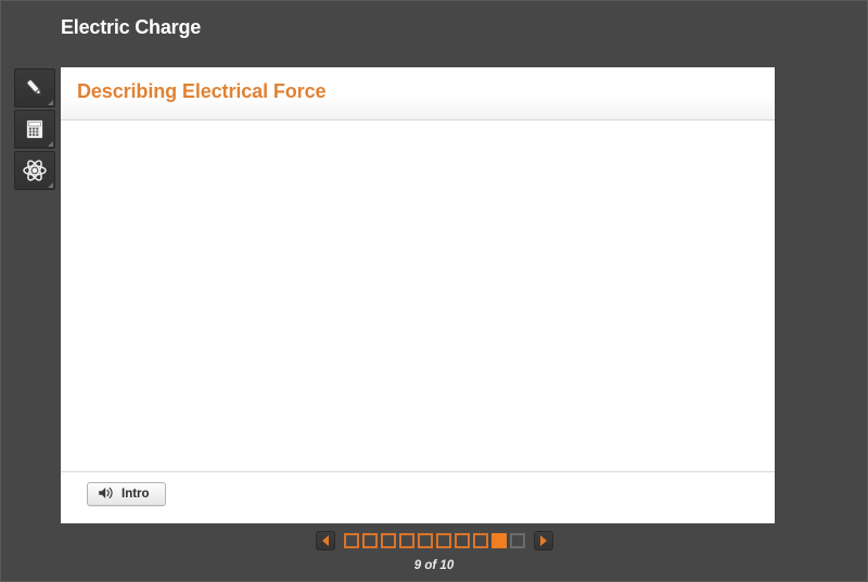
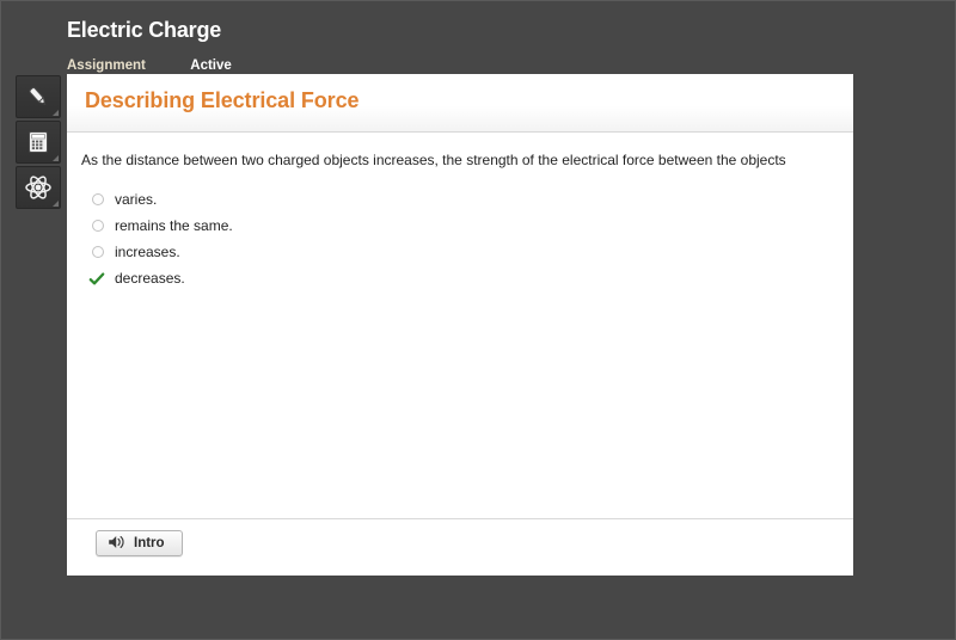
  Electric Charge
+ Assignment Active
  Describing Electrical Force
+ As the distance between two charged objects increases, the strength of the electrical force between the objects
+ varies.
+ remains the same.
+ increases.
+ decreases.
  Intro
- 9 of 10
